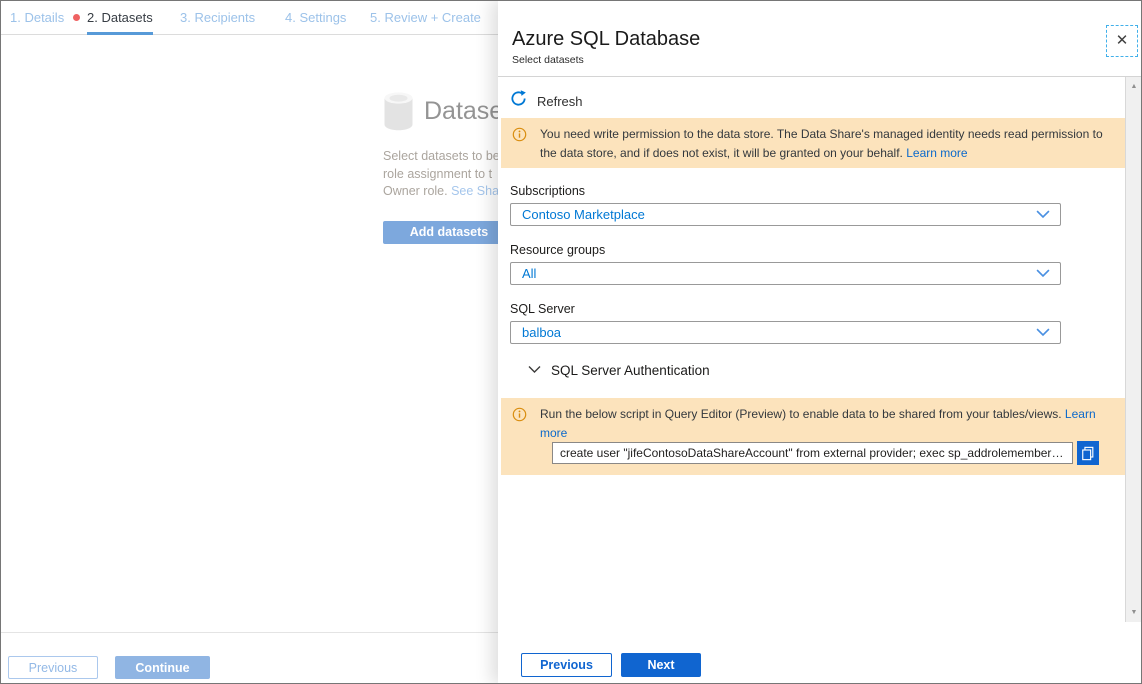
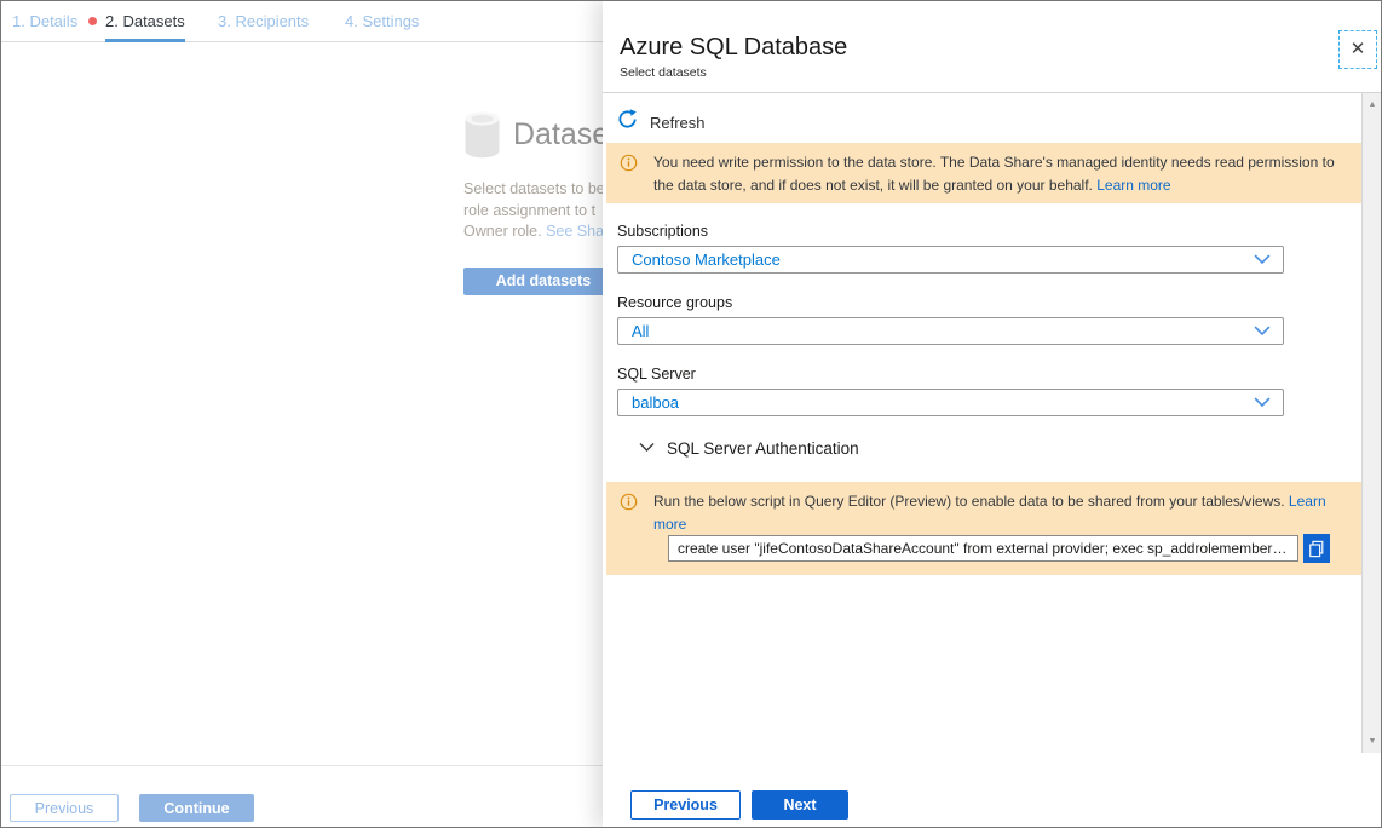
  1. Details
  2. Datasets
  3. Recipients
  4. Settings
- 5. Review + Create
  Datase
  Select datasets to be
  role assignment to t
  Owner role. See Sha
  Add datasets
  Previous
  Continue
  Azure SQL Database
  Select datasets
  ✕
  Refresh
  You need write permission to the data store. The Data Share's managed identity needs read permission to the data store, and if does not exist, it will be granted on your behalf. Learn more
  Subscriptions
  Contoso Marketplace
  Resource groups
  All
  SQL Server
  balboa
  SQL Server Authentication
  Run the below script in Query Editor (Preview) to enable data to be shared from your tables/views. Learn more
  create user "jifeContosoDataShareAccount" from external provider; exec sp_addrolemember d.
  Previous
  Next
